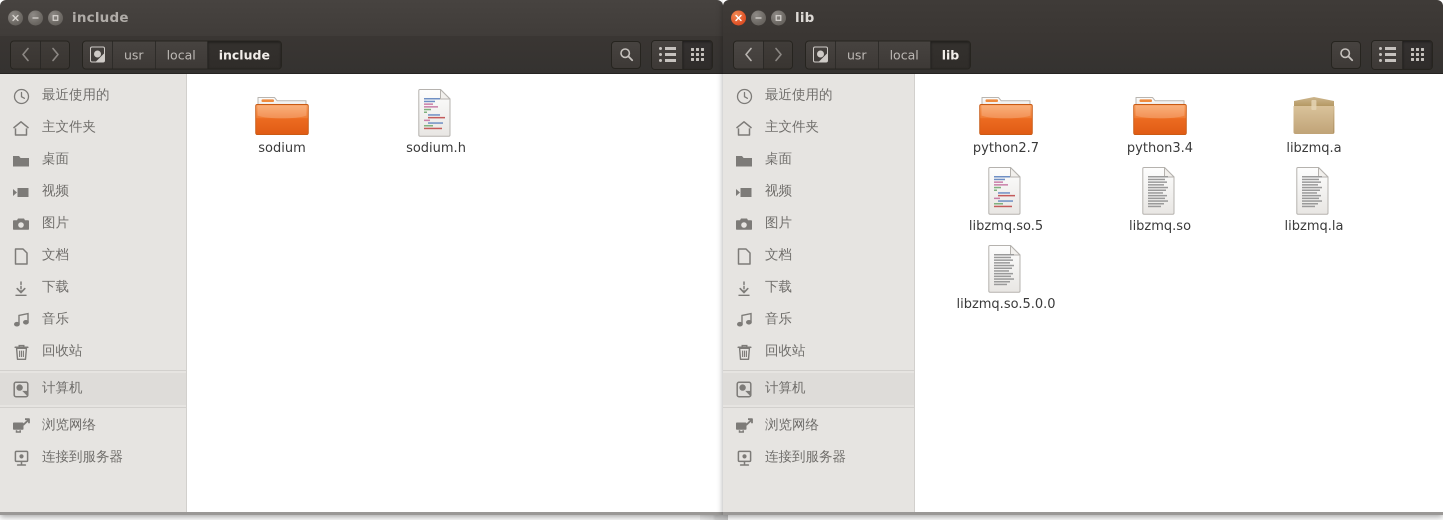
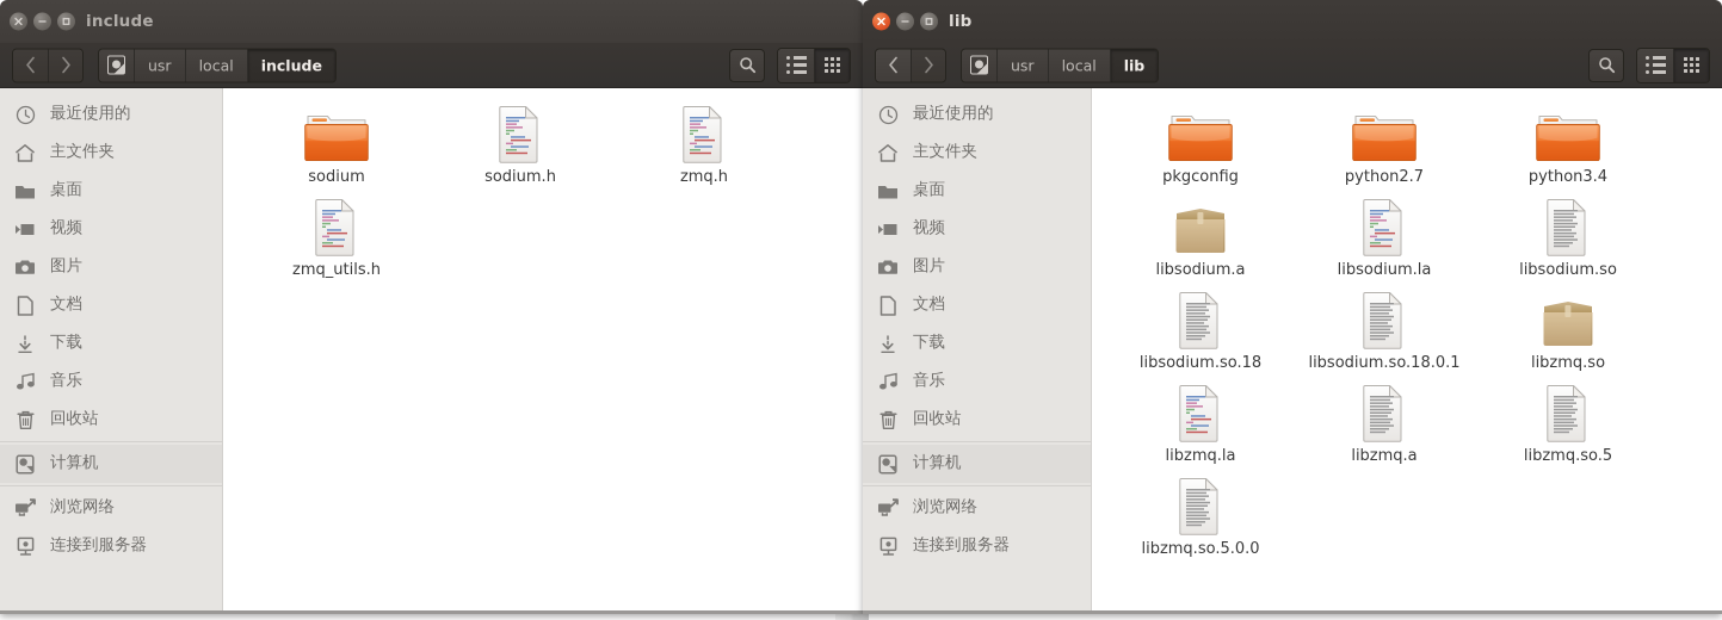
  include
  usr
  local
  include
  最近使用的
  主文件夹
  桌面
  视频
  图片
  文档
  下载
  音乐
  回收站
  计算机
  浏览网络
  连接到服务器
  sodium
  sodium.h
+ zmq.h
+ zmq_utils.h
  lib
  usr
  local
  lib
  最近使用的
  主文件夹
  桌面
  视频
  图片
  文档
  下载
  音乐
  回收站
  计算机
  浏览网络
  连接到服务器
+ pkgconfig
  python2.7
  python3.4
+ libsodium.a
+ libsodium.la
+ libsodium.so
+ libsodium.so.18
+ libsodium.so.18.0.1
- libzmq.a
+ libzmq.so
- libzmq.so.5
+ libzmq.la
- libzmq.so
+ libzmq.a
- libzmq.la
+ libzmq.so.5
  libzmq.so.5.0.0
